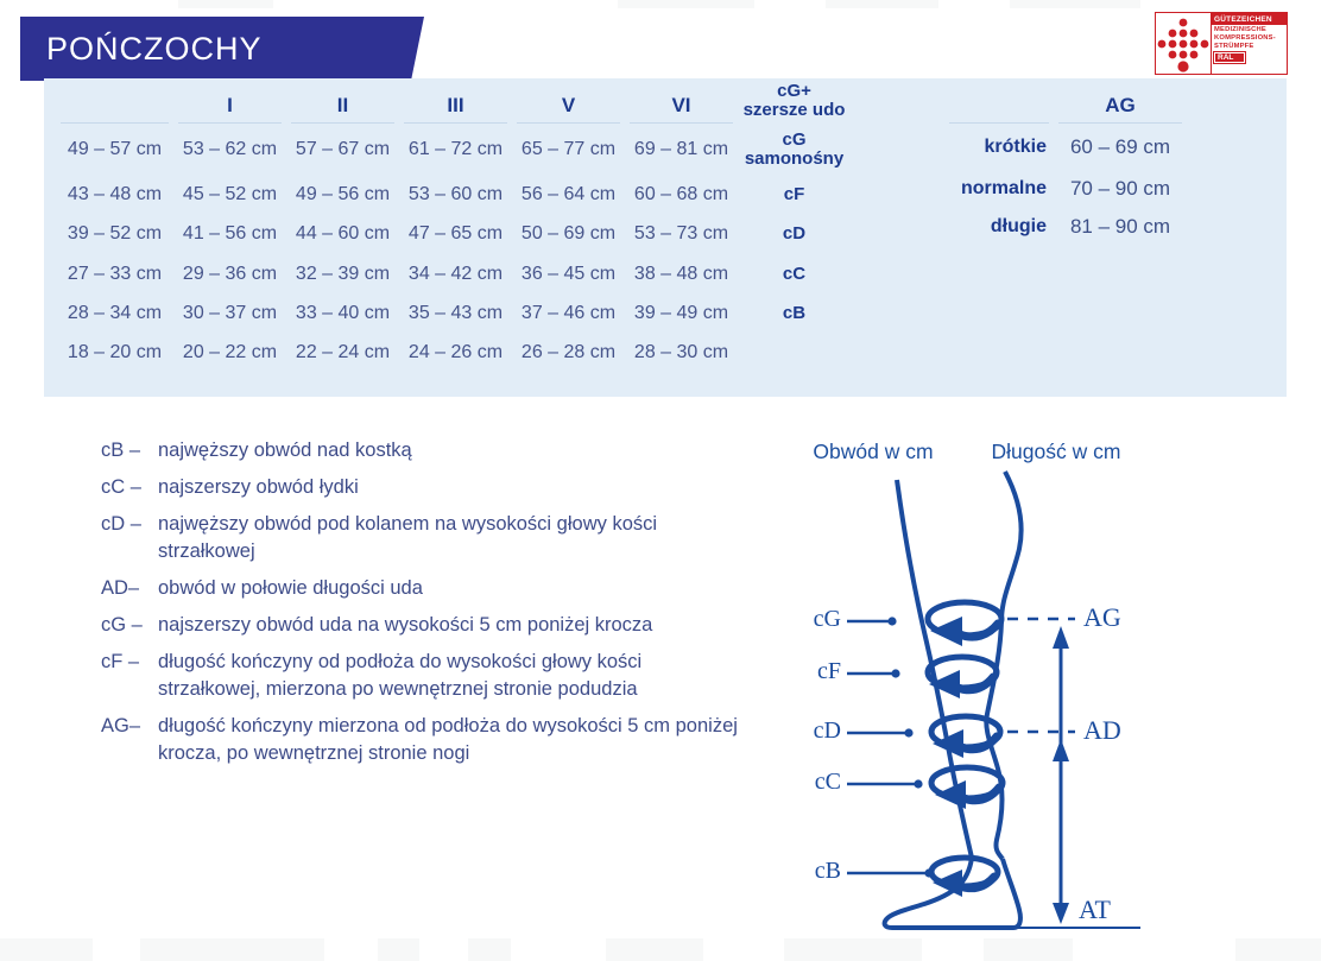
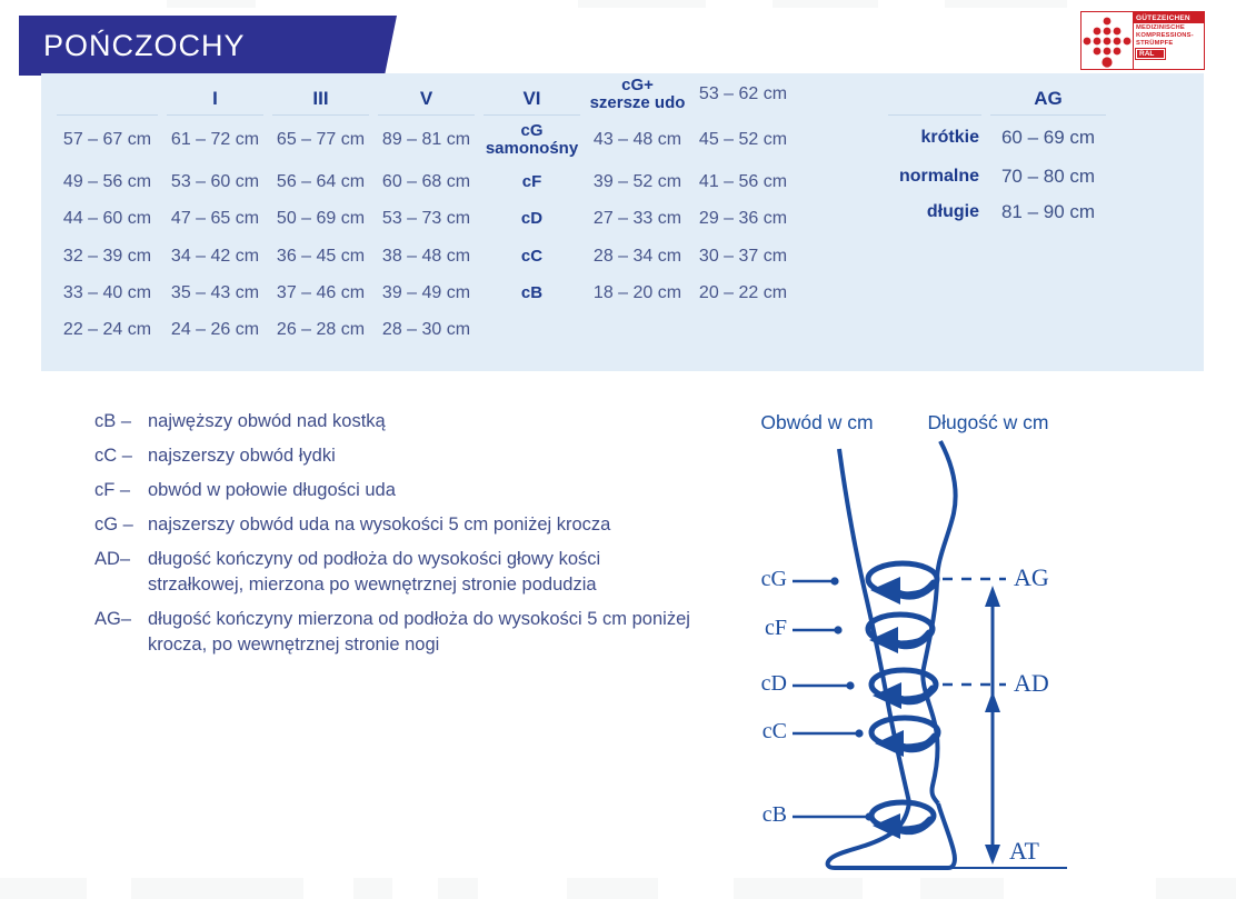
  POŃCZOCHY
  I
- II
  III
  V
  VI
  cG+
  szersze udo
- 49 – 57 cm
  53 – 62 cm
  57 – 67 cm
  61 – 72 cm
  65 – 77 cm
- 69 – 81 cm
+ 89 – 81 cm
  cG
  samonośny
  43 – 48 cm
  45 – 52 cm
  49 – 56 cm
  53 – 60 cm
  56 – 64 cm
  60 – 68 cm
  cF
  39 – 52 cm
  41 – 56 cm
  44 – 60 cm
  47 – 65 cm
  50 – 69 cm
  53 – 73 cm
  cD
  27 – 33 cm
  29 – 36 cm
  32 – 39 cm
  34 – 42 cm
  36 – 45 cm
  38 – 48 cm
  cC
  28 – 34 cm
  30 – 37 cm
  33 – 40 cm
  35 – 43 cm
  37 – 46 cm
  39 – 49 cm
  cB
  18 – 20 cm
  20 – 22 cm
  22 – 24 cm
  24 – 26 cm
  26 – 28 cm
  28 – 30 cm
  AG
  krótkie
  60 – 69 cm
  normalne
- 70 – 90 cm
+ 70 – 80 cm
  długie
  81 – 90 cm
  cB –
  najwęższy obwód nad kostką
  cC –
  najszerszy obwód łydki
- cD –
- najwęższy obwód pod kolanem na wysokości głowy kości strzałkowej
- AD–
+ cF –
  obwód w połowie długości uda
  cG –
  najszerszy obwód uda na wysokości 5 cm poniżej krocza
- cF –
+ AD–
  długość kończyny od podłoża do wysokości głowy kości strzałkowej, mierzona po wewnętrznej stronie podudzia
  AG–
  długość kończyny mierzona od podłoża do wysokości 5 cm poniżej krocza, po wewnętrznej stronie nogi
  Obwód w cm
  Długość w cm
  cG
  cF
  cD
  cC
  cB
  AG
  AD
  AT
